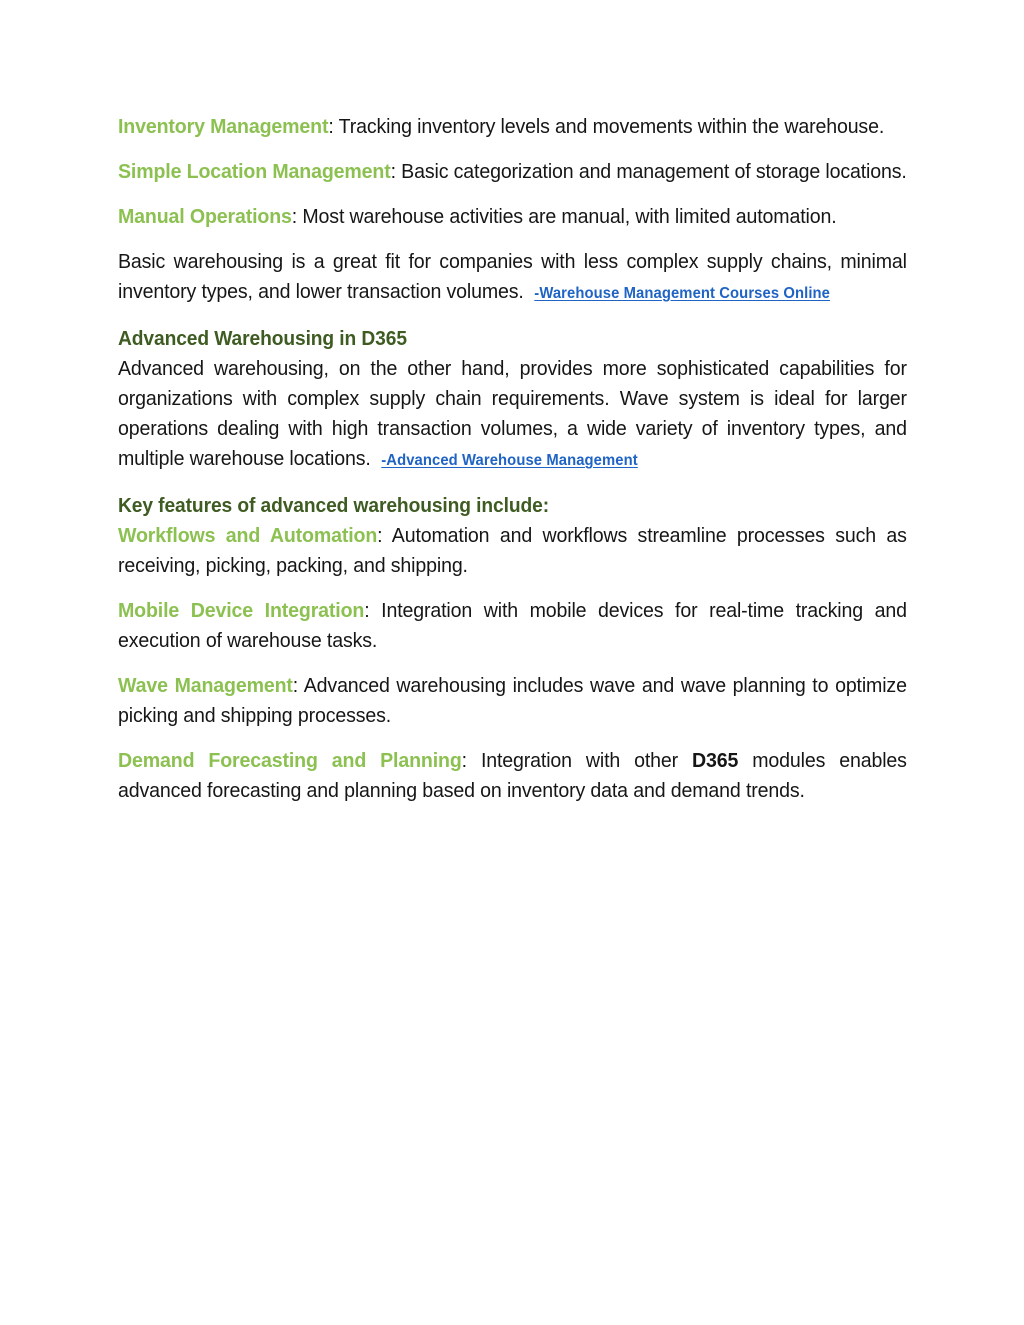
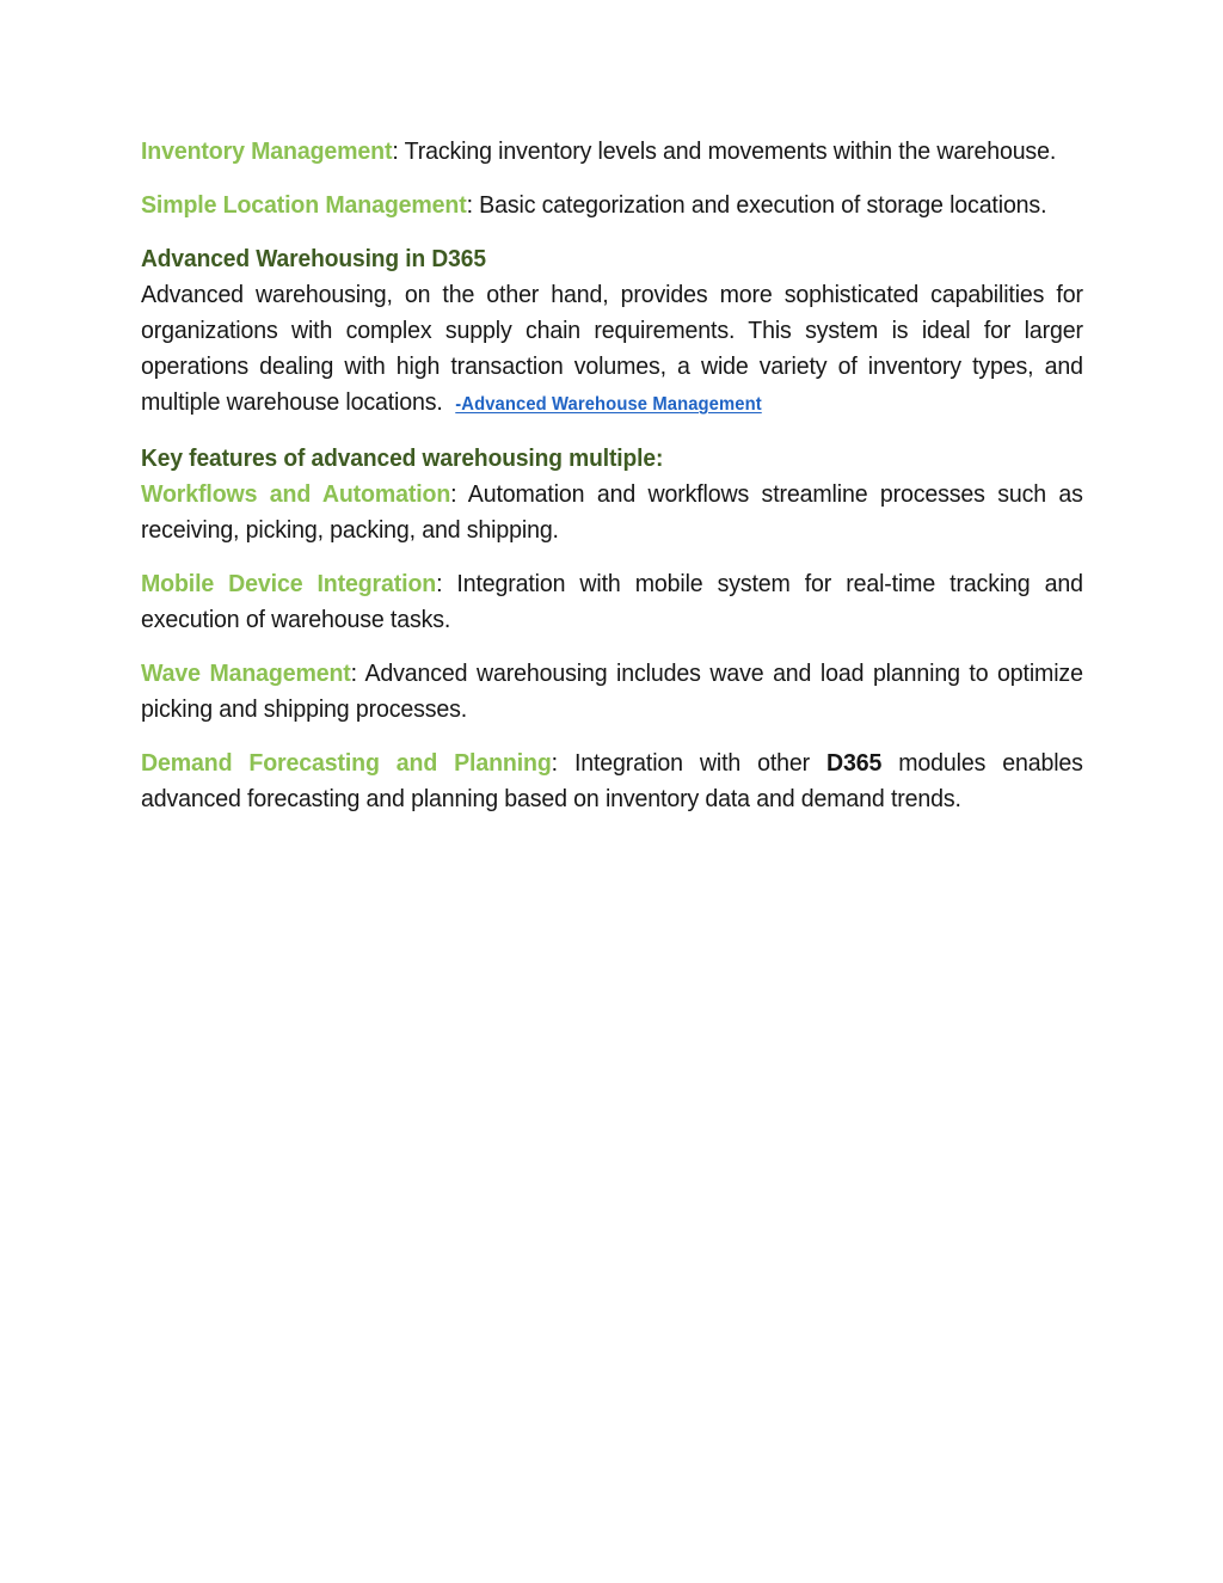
  Inventory Management: Tracking inventory levels and movements within the warehouse.
- Simple Location Management: Basic categorization and management of storage locations.
+ Simple Location Management: Basic categorization and execution of storage locations.
- Manual Operations: Most warehouse activities are manual, with limited automation.
- Basic warehousing is a great fit for companies with less complex supply chains, minimal inventory types, and lower transaction volumes. -Warehouse Management Courses Online
  Advanced Warehousing in D365
- Advanced warehousing, on the other hand, provides more sophisticated capabilities for organizations with complex supply chain requirements. Wave system is ideal for larger operations dealing with high transaction volumes, a wide variety of inventory types, and multiple warehouse locations. -Advanced Warehouse Management
+ Advanced warehousing, on the other hand, provides more sophisticated capabilities for organizations with complex supply chain requirements. This system is ideal for larger operations dealing with high transaction volumes, a wide variety of inventory types, and multiple warehouse locations. -Advanced Warehouse Management
- Key features of advanced warehousing include:
+ Key features of advanced warehousing multiple:
  Workflows and Automation: Automation and workflows streamline processes such as receiving, picking, packing, and shipping.
- Mobile Device Integration: Integration with mobile devices for real-time tracking and execution of warehouse tasks.
+ Mobile Device Integration: Integration with mobile system for real-time tracking and execution of warehouse tasks.
- Wave Management: Advanced warehousing includes wave and wave planning to optimize picking and shipping processes.
+ Wave Management: Advanced warehousing includes wave and load planning to optimize picking and shipping processes.
  Demand Forecasting and Planning: Integration with other D365 modules enables advanced forecasting and planning based on inventory data and demand trends.
